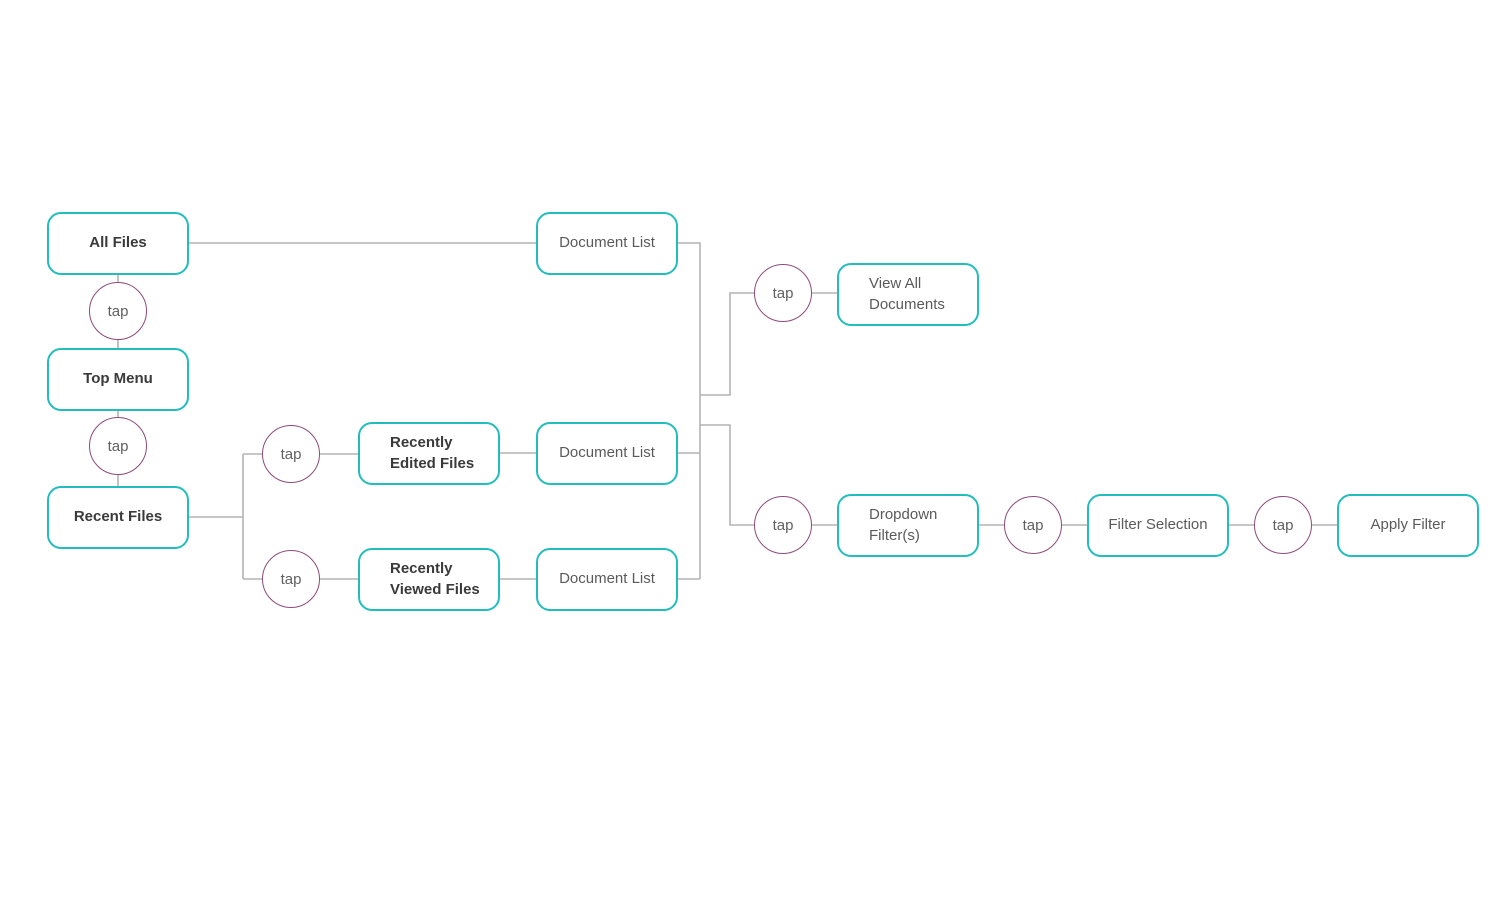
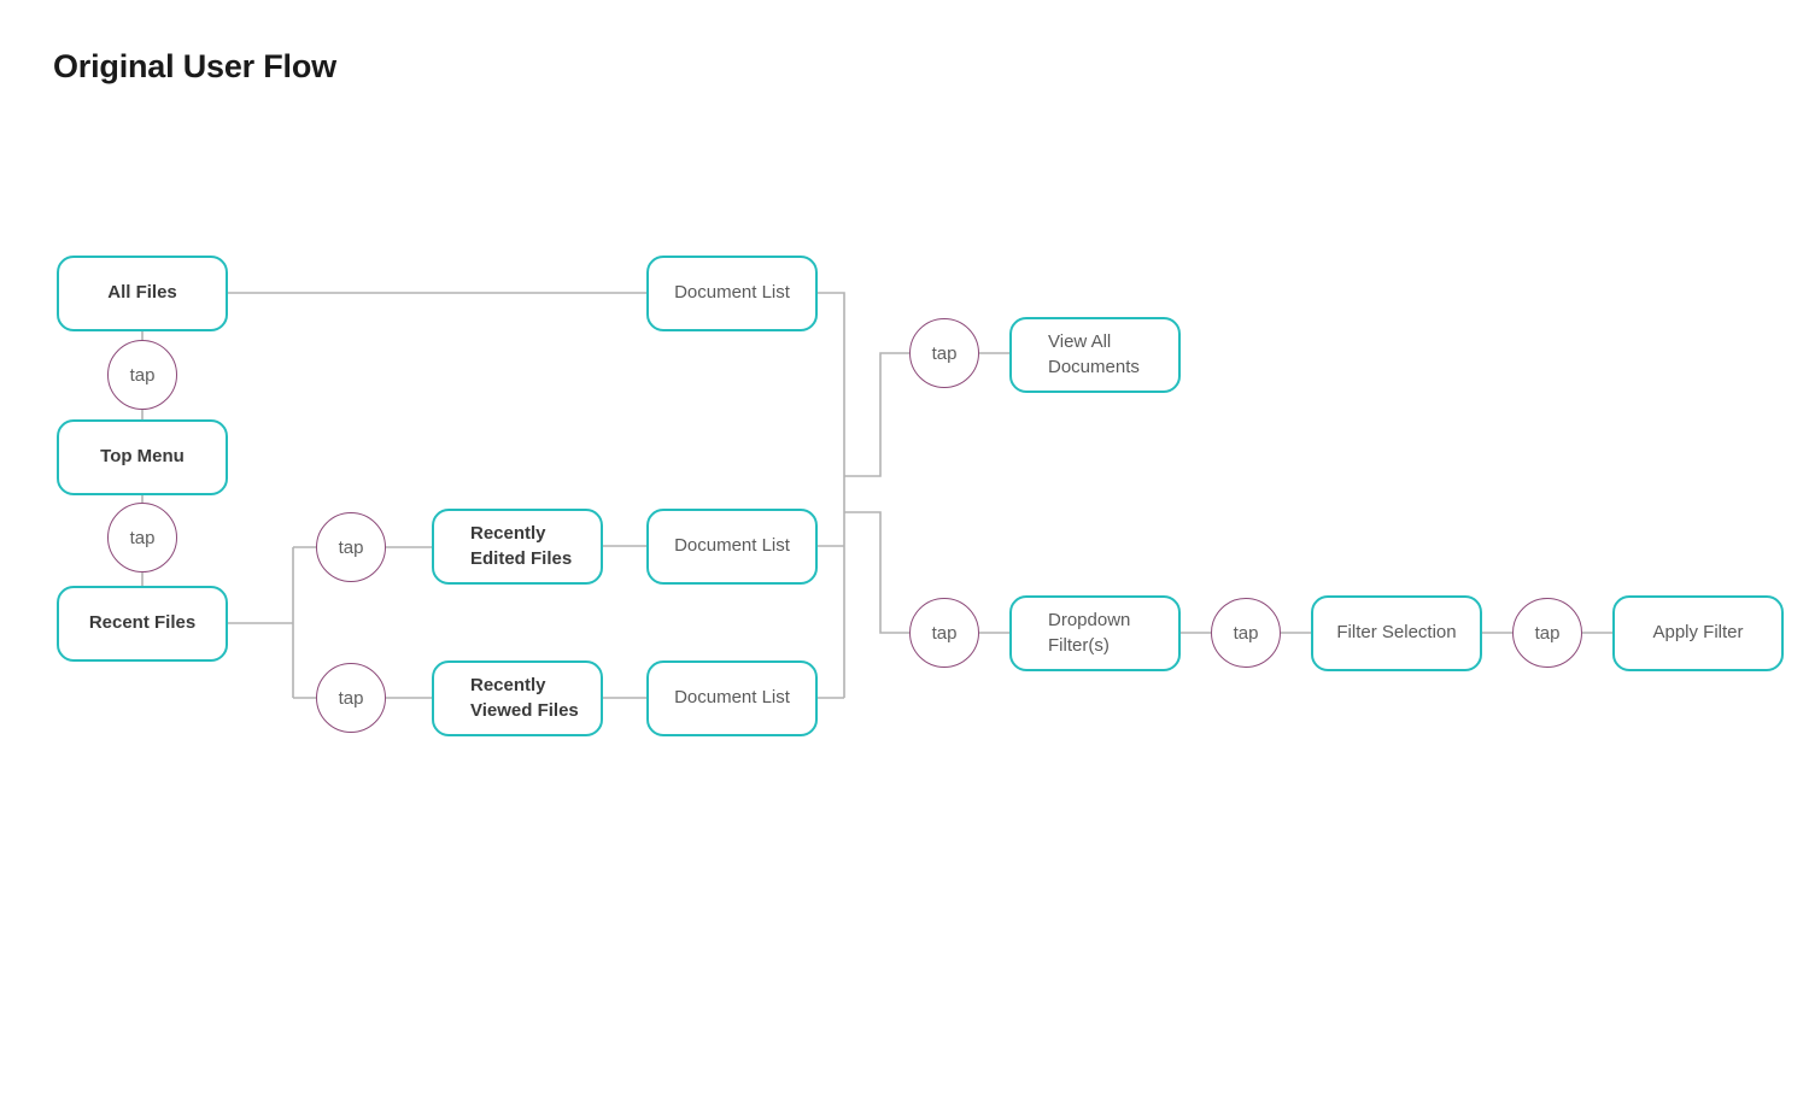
+ Original User Flow
  All Files
  Top Menu
  Recent Files
  Recently
  Edited Files
  Recently
  Viewed Files
  Document List
  Document List
  Document List
  View All
  Documents
  Dropdown
  Filter(s)
  Filter Selection
  Apply Filter
  tap
  tap
  tap
  tap
  tap
  tap
  tap
  tap
